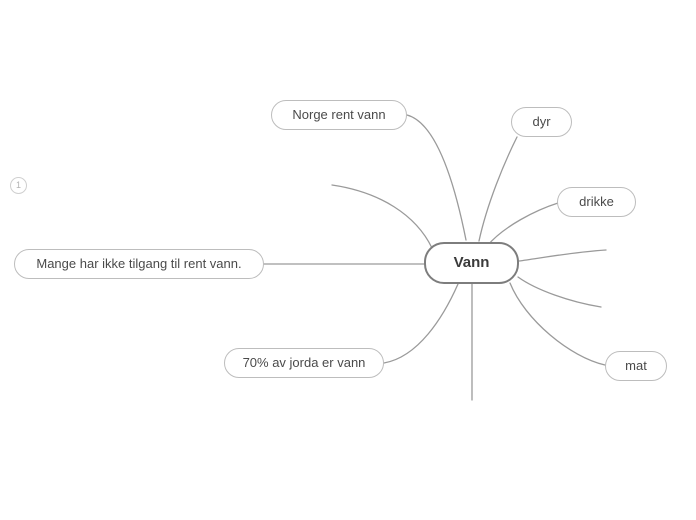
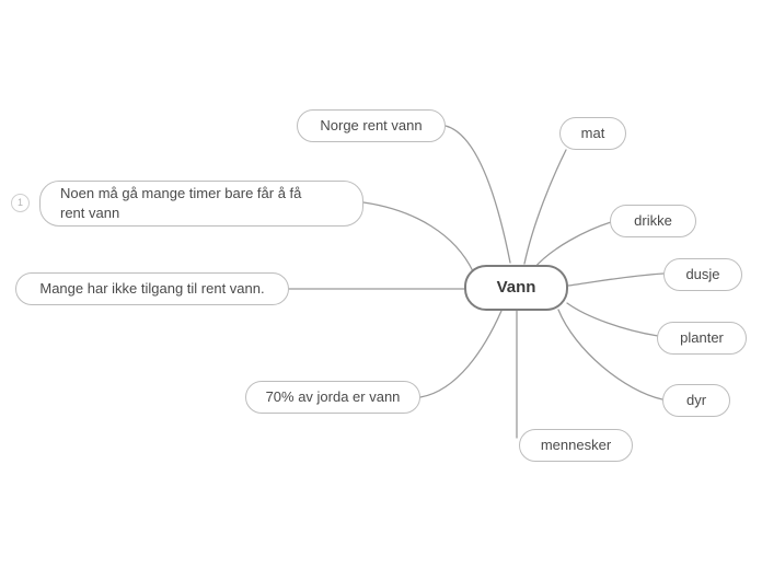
  Vann
  Norge rent vann
+ Noen må gå mange timer bare får å få
+ rent vann
  1
  Mange har ikke tilgang til rent vann.
  70% av jorda er vann
+ mennesker
- dyr
+ mat
  drikke
+ dusje
+ planter
- mat
+ dyr
